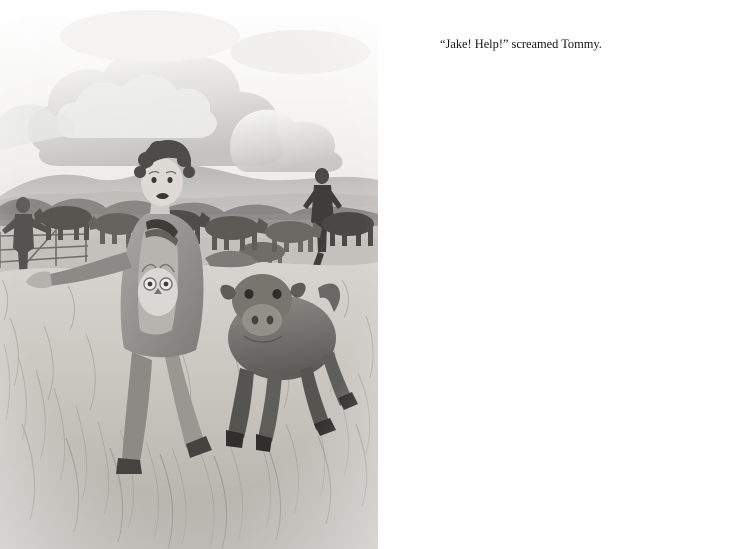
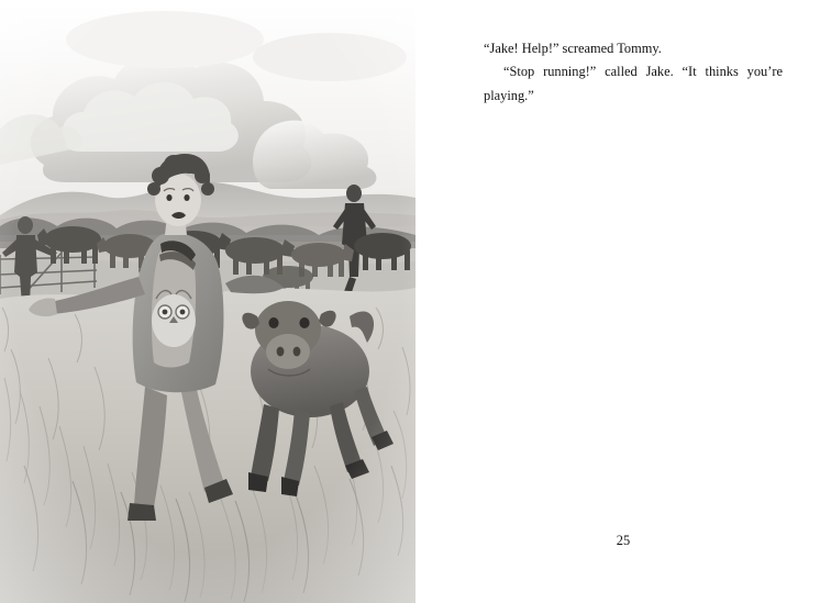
  “Jake! Help!” screamed Tommy.
+ “Stop running!” called Jake. “It thinks you’re playing.”
+ 25
